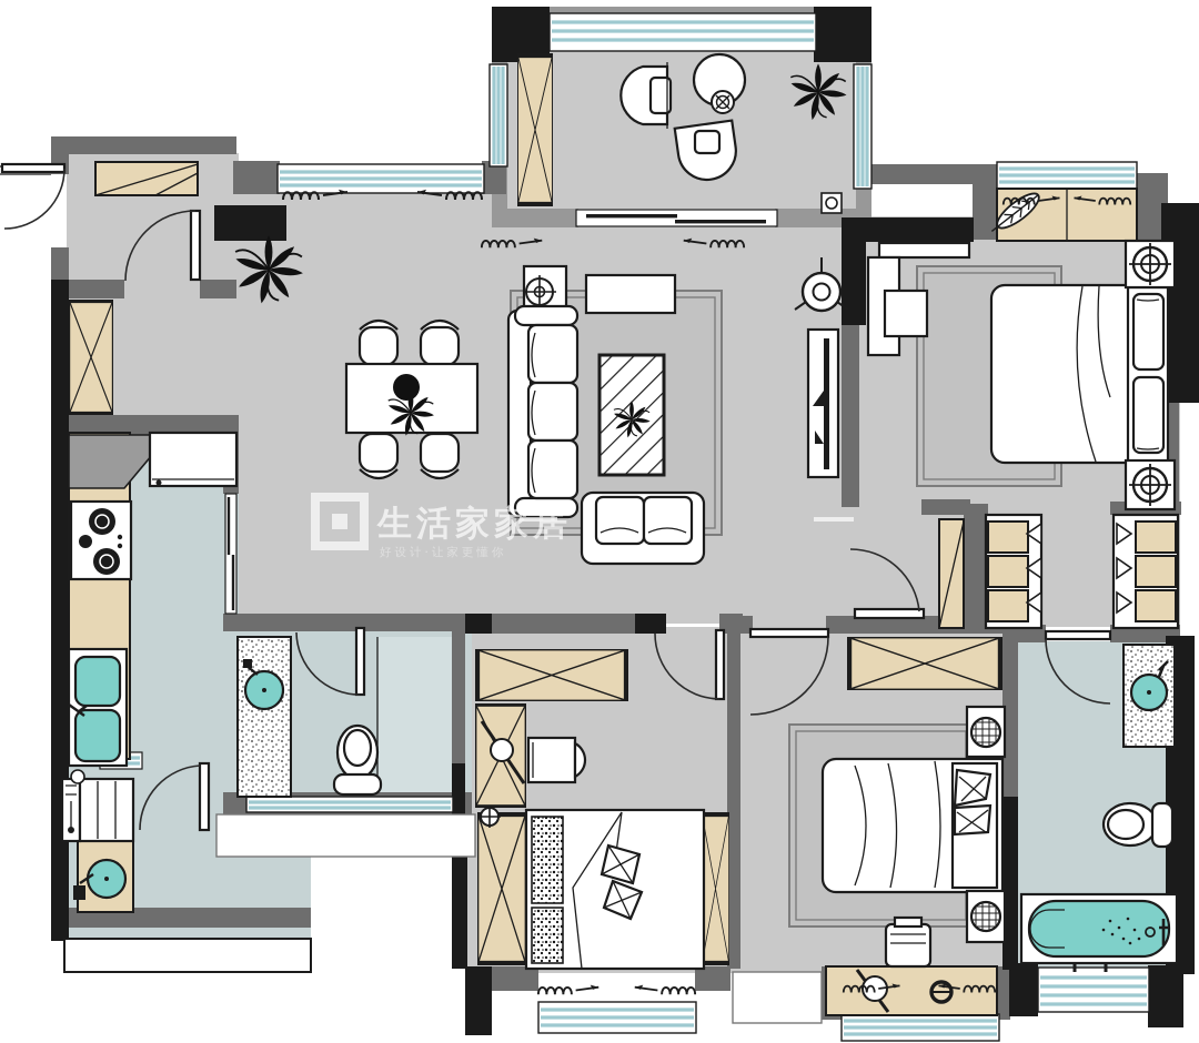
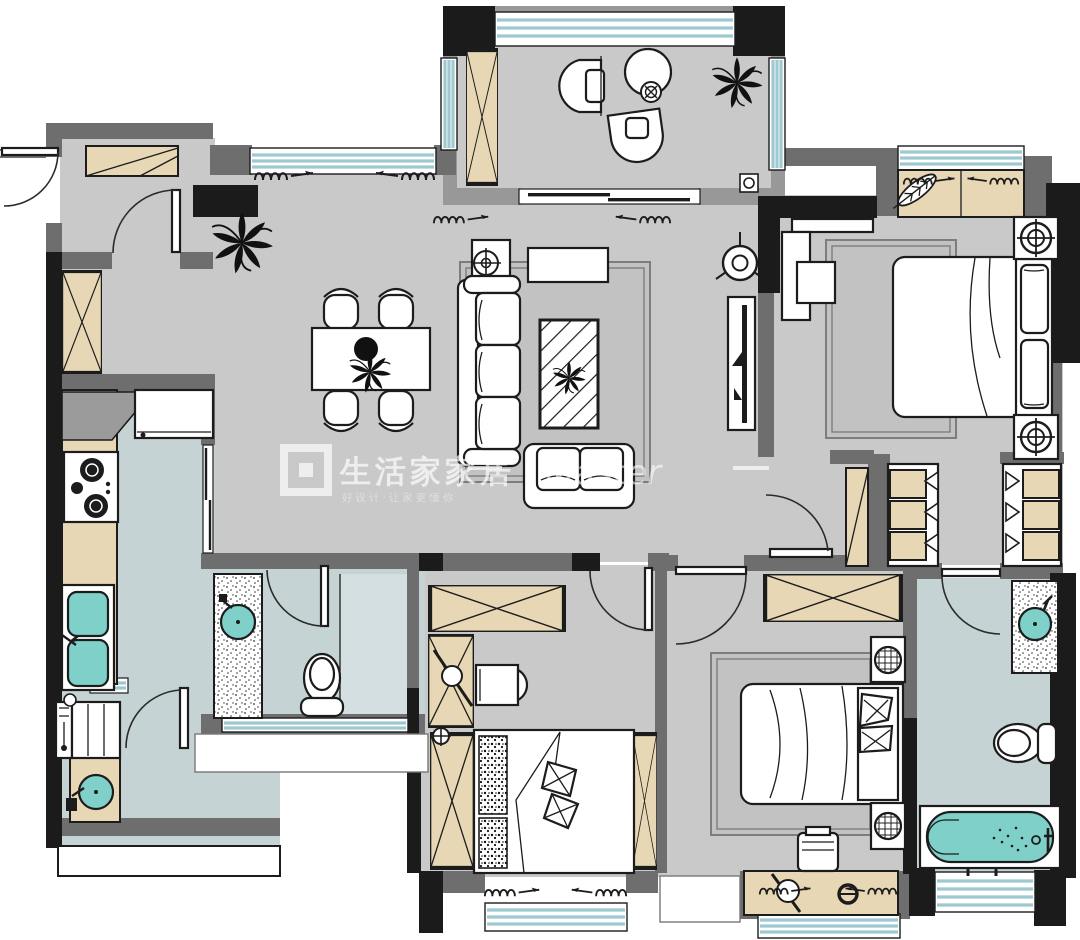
  生活家家居
+ Master
